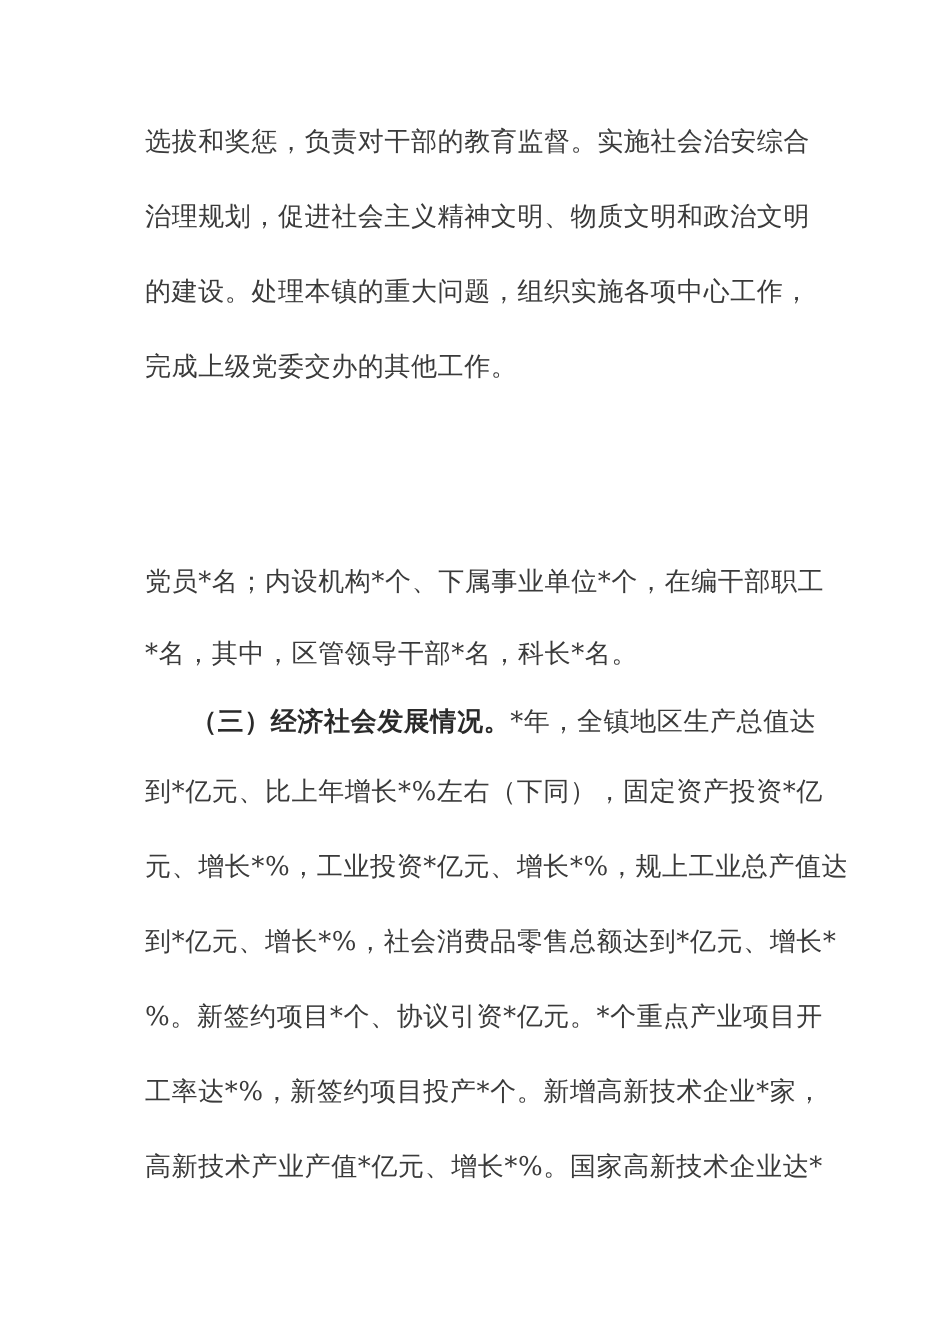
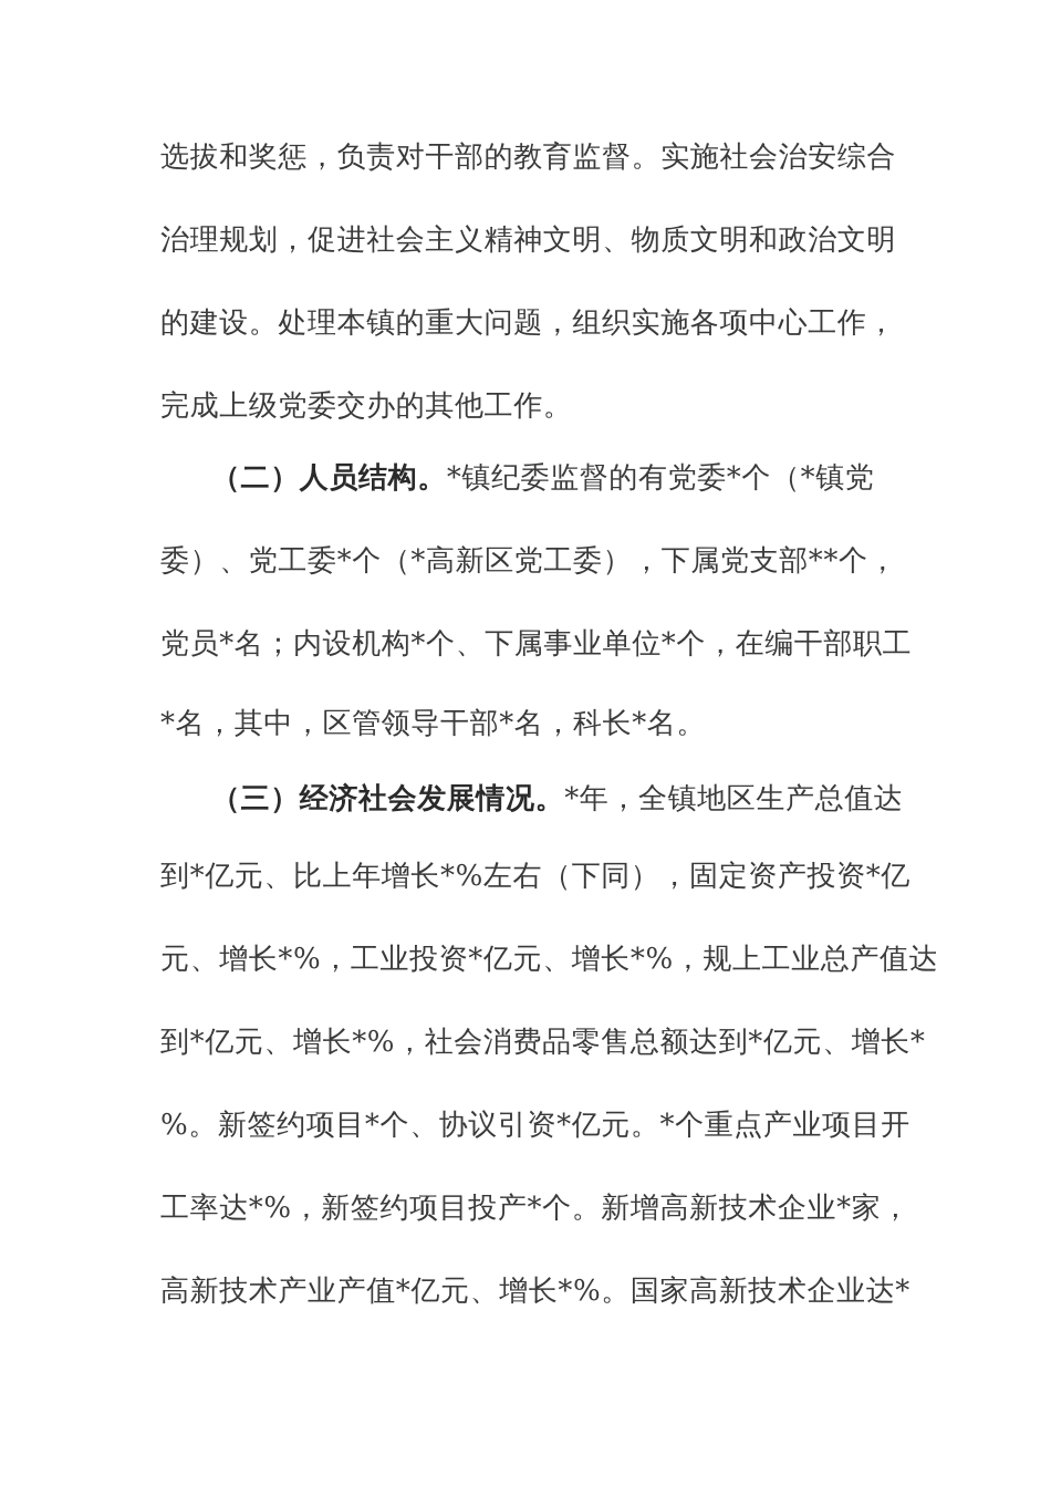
  选拔和奖惩，负责对干部的教育监督。实施社会治安综合
  治理规划，促进社会主义精神文明、物质文明和政治文明
  的建设。处理本镇的重大问题，组织实施各项中心工作，
  完成上级党委交办的其他工作。
+ （二）人员结构。*镇纪委监督的有党委*个（*镇党
+ 委）、党工委*个（*高新区党工委），下属党支部**个，
  党员*名；内设机构*个、下属事业单位*个，在编干部职工
  *名，其中，区管领导干部*名，科长*名。
  （三）经济社会发展情况。*年，全镇地区生产总值达
  到*亿元、比上年增长*%左右（下同），固定资产投资*亿
  元、增长*%，工业投资*亿元、增长*%，规上工业总产值达
  到*亿元、增长*%，社会消费品零售总额达到*亿元、增长*
  %。新签约项目*个、协议引资*亿元。*个重点产业项目开
  工率达*%，新签约项目投产*个。新增高新技术企业*家，
  高新技术产业产值*亿元、增长*%。国家高新技术企业达*
